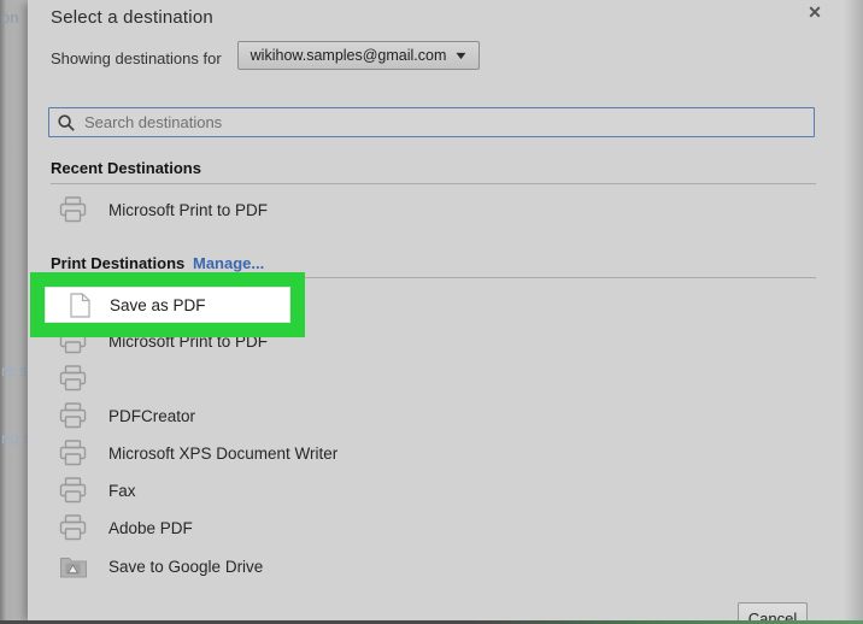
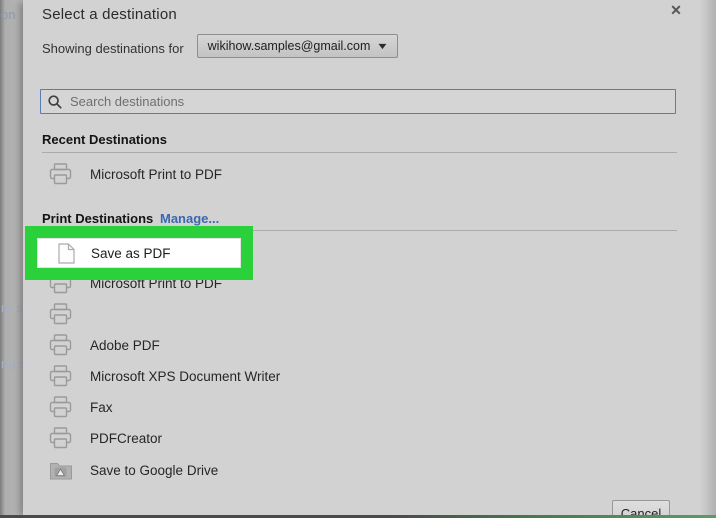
  on
  re s
  Select a destination
  ✕
  Showing destinations for
  wikihow.samples@gmail.com
  ▼
  Search destinations
  Recent Destinations
  Microsoft Print to PDF
  Print Destinations
  Manage...
  Save as PDF
  Microsoft Print to PDF
- PDFCreator
+ Adobe PDF
  Microsoft XPS Document Writer
  Fax
- Adobe PDF
+ PDFCreator
  Save to Google Drive
  Cancel
